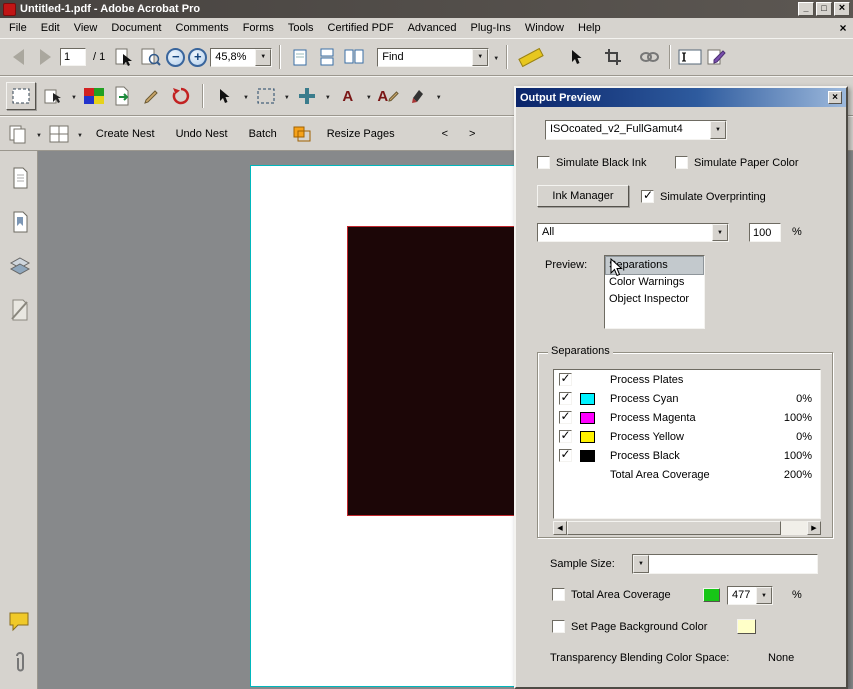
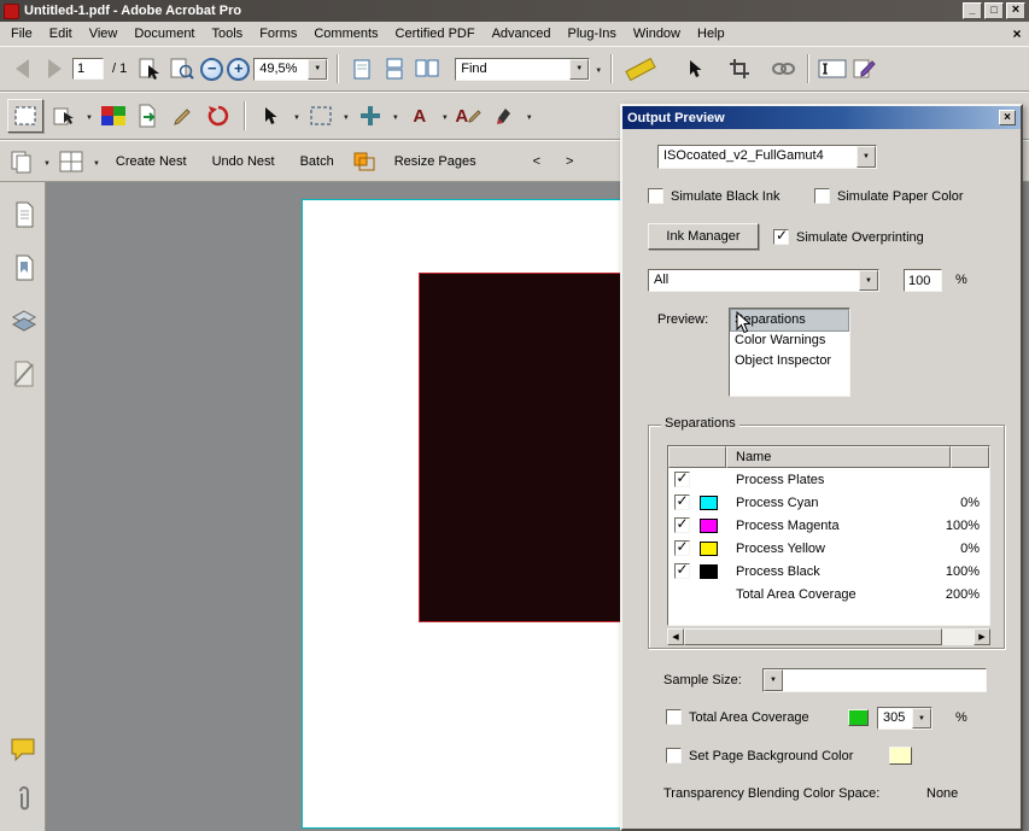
  Untitled-1.pdf - Adobe Acrobat Pro
  File
  Edit
  View
  Document
- Comments
+ Tools
  Forms
- Tools
+ Comments
  Certified PDF
  Advanced
  Plug-Ins
  Window
  Help
  1
  / 1
  −
  +
- 45,8%
+ 49,5%
  Find
  A
  A
  Create Nest
  Undo Nest
  Batch
  Resize Pages
  <
  >
  Output Preview
  ISOcoated_v2_FullGamut4
  Simulate Black Ink
  Simulate Paper Color
  Ink Manager
  Simulate Overprinting
  All
  100
  %
  Preview:
  eparations
  Color Warnings
  Object Inspector
  Separations
+ Name
  Process Plates
  Process Cyan
  0%
  Process Magenta
  100%
  Process Yellow
  0%
  Process Black
  100%
  Total Area Coverage
  200%
  Sample Size:
  Total Area Coverage
- 477
+ 305
  %
  Set Page Background Color
  Transparency Blending Color Space:
  None
